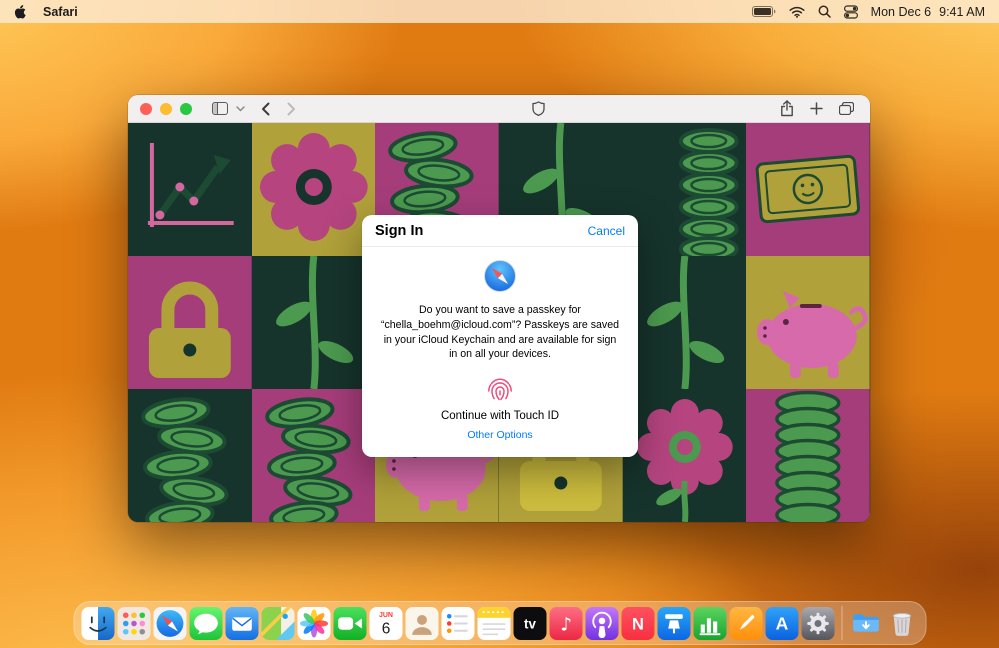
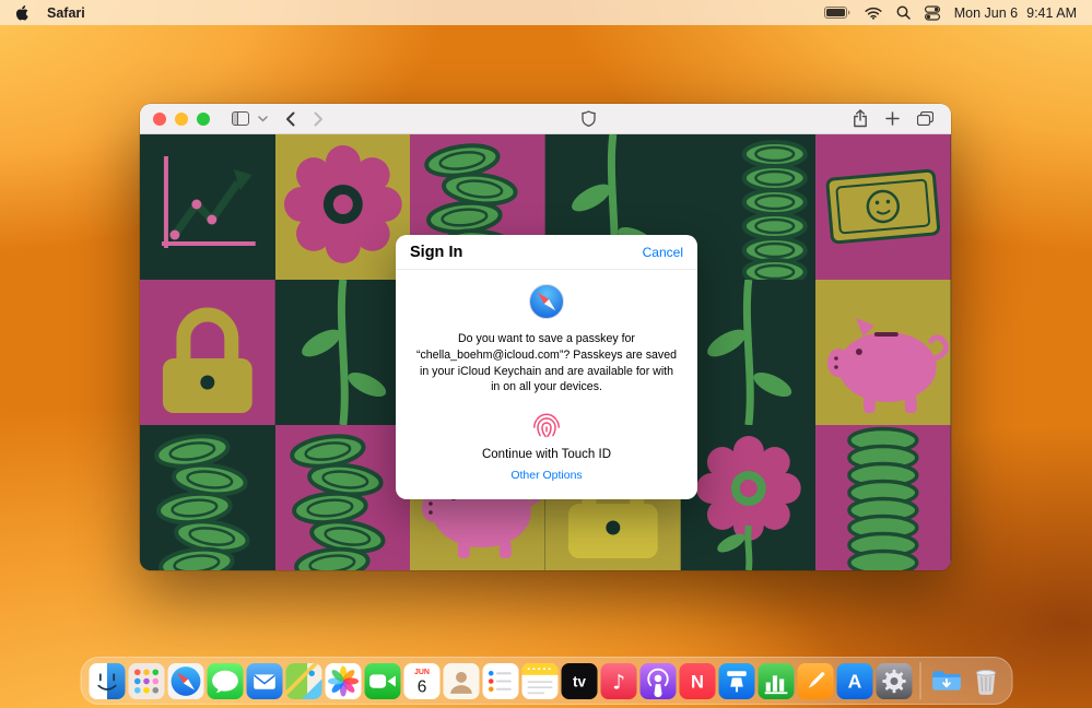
  Safari
- Mon Dec 6
+ Mon Jun 6
  9:41 AM
  Sign In
  Cancel
- Do you want to save a passkey for “chella_boehm@icloud.com”? Passkeys are saved in your iCloud Keychain and are available for sign in on all your devices.
+ Do you want to save a passkey for “chella_boehm@icloud.com”? Passkeys are saved in your iCloud Keychain and are available for with in on all your devices.
  Continue with Touch ID
  Other Options
  6
  tv
  ♪
  N
  A
